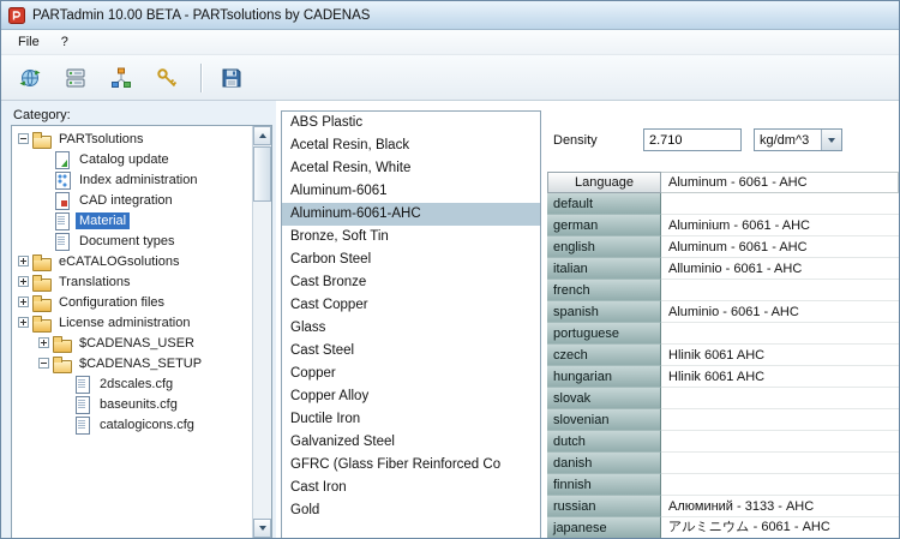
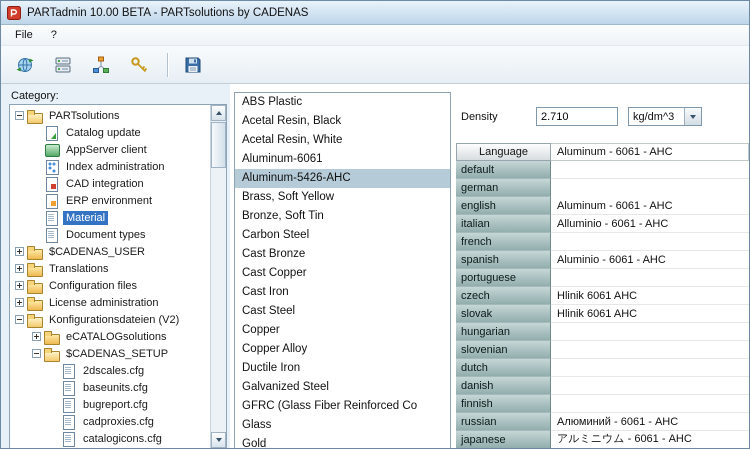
  PARTadmin 10.00 BETA - PARTsolutions by CADENAS
  File
  ?
  Category:
  PARTsolutions
  Catalog update
+ AppServer client
  Index administration
  CAD integration
+ ERP environment
  Material
  Document types
- eCATALOGsolutions
+ $CADENAS_USER
  Translations
  Configuration files
  License administration
+ Konfigurationsdateien (V2)
- $CADENAS_USER
+ eCATALOGsolutions
  $CADENAS_SETUP
  2dscales.cfg
  baseunits.cfg
+ bugreport.cfg
+ cadproxies.cfg
  catalogicons.cfg
  ABS Plastic
  Acetal Resin, Black
  Acetal Resin, White
  Aluminum-6061
- Aluminum-6061-AHC
+ Aluminum-5426-AHC
+ Brass, Soft Yellow
  Bronze, Soft Tin
  Carbon Steel
  Cast Bronze
  Cast Copper
- Glass
+ Cast Iron
  Cast Steel
  Copper
  Copper Alloy
  Ductile Iron
  Galvanized Steel
  GFRC (Glass Fiber Reinforced Co
- Cast Iron
+ Glass
  Gold
  Density
  2.710
  kg/dm^3
  Language
  Aluminum - 6061 - AHC
  default
  german
- Aluminium - 6061 - AHC
  english
  Aluminum - 6061 - AHC
  italian
  Alluminio - 6061 - AHC
  french
  spanish
  Aluminio - 6061 - AHC
  portuguese
  czech
  Hlinik 6061 AHC
- hungarian
+ slovak
  Hlinik 6061 AHC
- slovak
+ hungarian
  slovenian
  dutch
  danish
  finnish
  russian
- Алюминий - 3133 - AHC
+ Алюминий - 6061 - AHC
  japanese
  アルミニウム - 6061 - AHC
